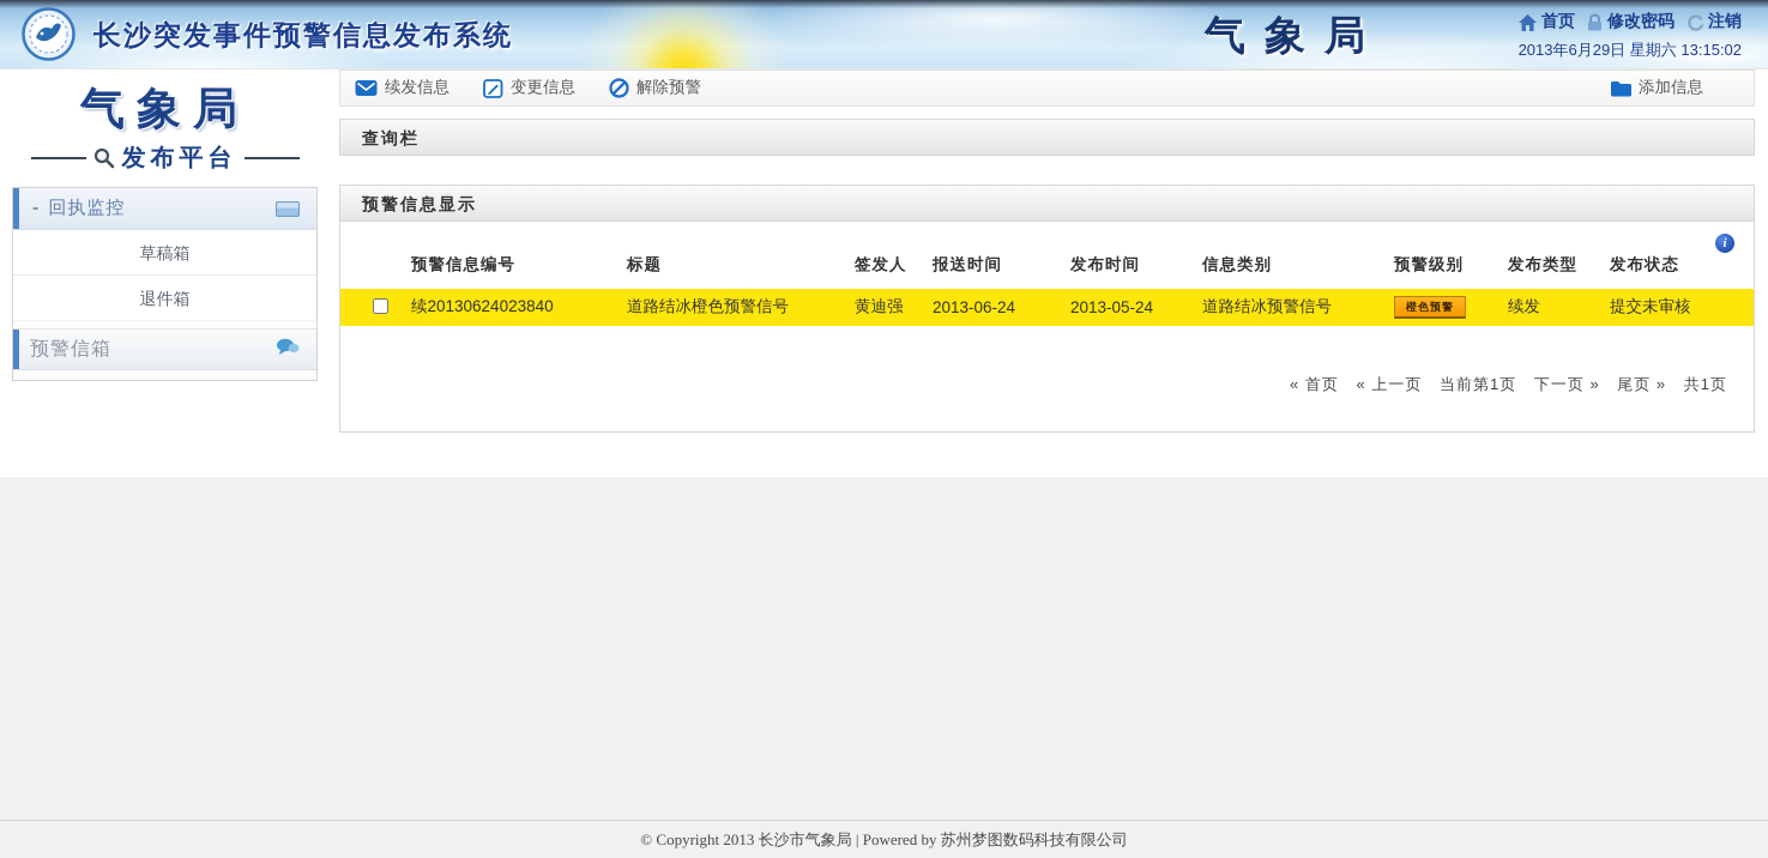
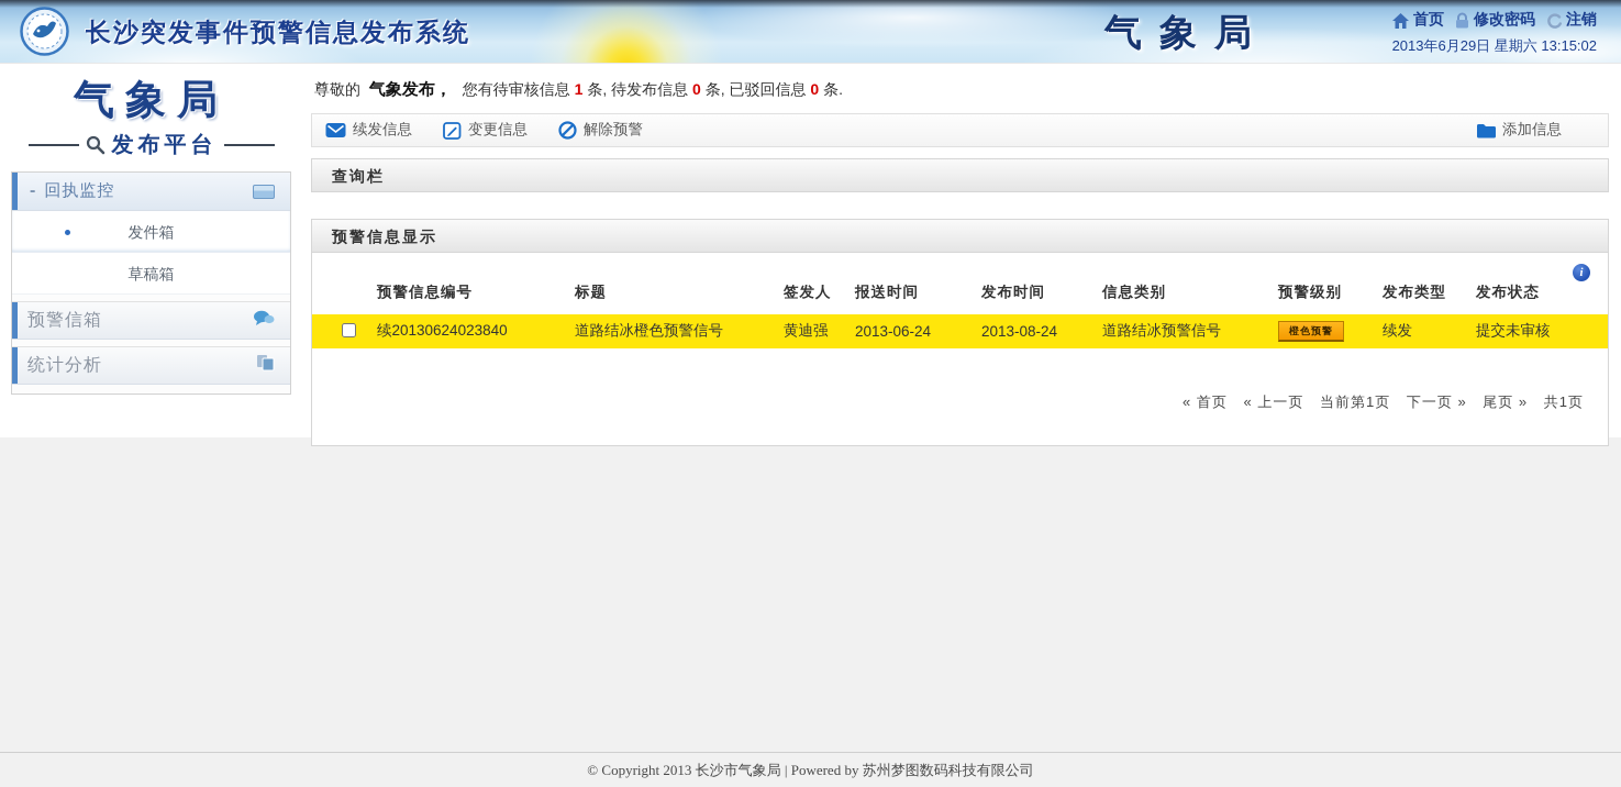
  长沙突发事件预警信息发布系统
  气象局
  首页
  修改密码
  注销
  2013年6月29日 星期六 13:15:02
  气象局
  发布平台
  -
  回执监控
+ 发件箱
  草稿箱
- 退件箱
  预警信箱
+ 统计分析
+ 尊敬的 气象发布， 您有待审核信息 1 条, 待发布信息 0 条, 已驳回信息 0 条.
  续发信息
  变更信息
  解除预警
  添加信息
  查询栏
  预警信息显示
  	预警信息编号	标题	签发人	报送时间	发布时间	信息类别	预警级别	发布类型	发布状态
- 	续20130624023840	道路结冰橙色预警信号	黄迪强	2013-06-24	2013-05-24	道路结冰预警信号	橙色预警	续发	提交未审核
+ 	续20130624023840	道路结冰橙色预警信号	黄迪强	2013-06-24	2013-08-24	道路结冰预警信号	橙色预警	续发	提交未审核
  « 首页 « 上一页 当前第1页 下一页 » 尾页 » 共1页
  © Copyright 2013 长沙市气象局 | Powered by 苏州梦图数码科技有限公司
